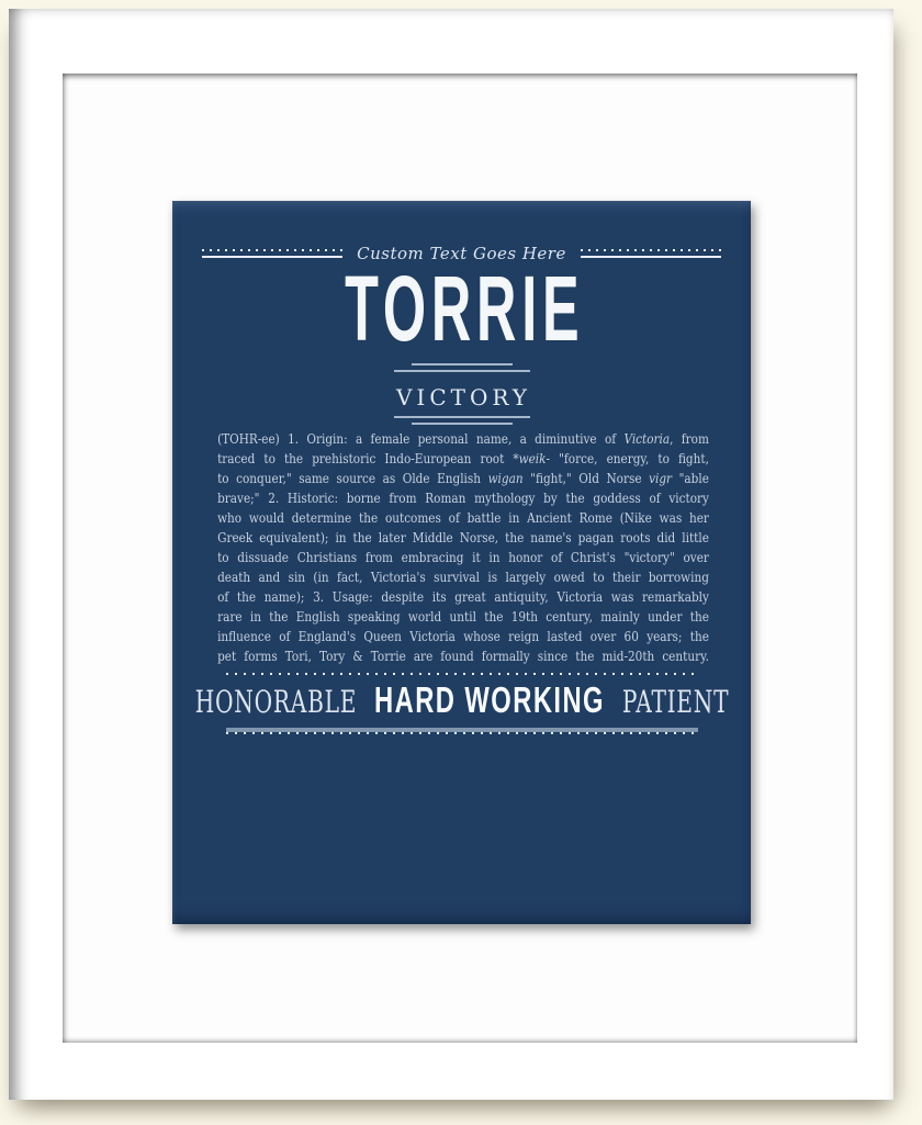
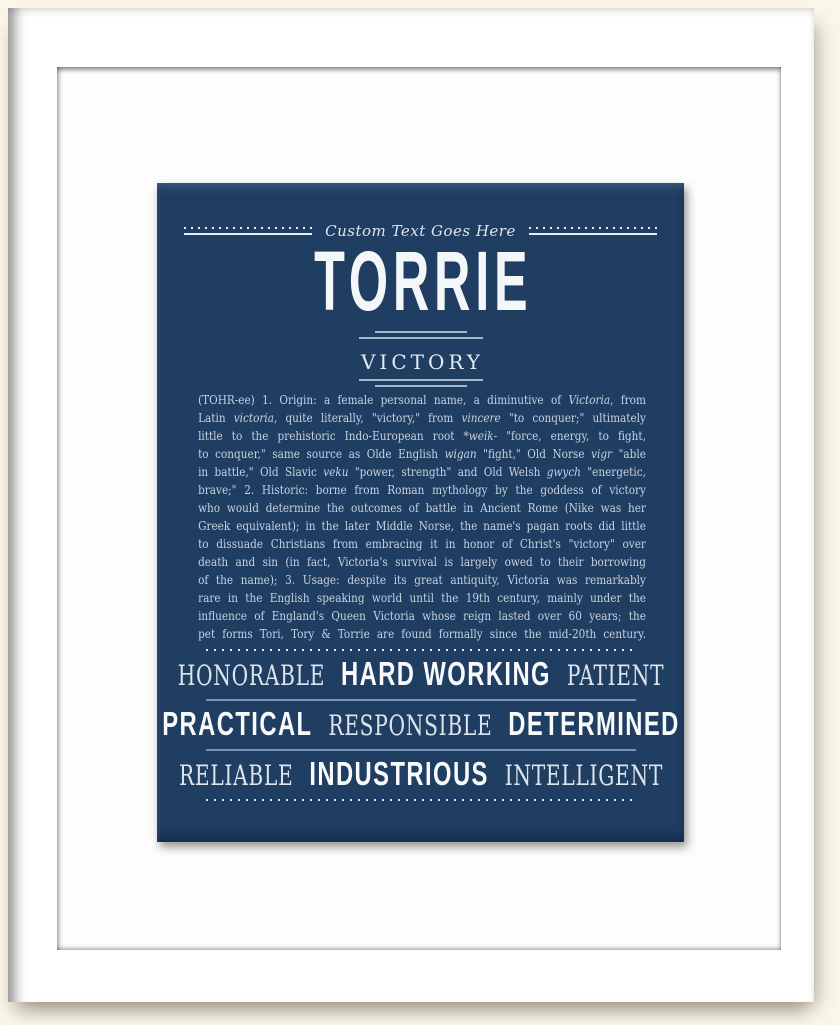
  Custom Text Goes Here
  TORRIE
  VICTORY
  (TOHR-ee) 1. Origin: a female personal name, a diminutive of Victoria, from
+ Latin victoria, quite literally, "victory," from vincere "to conquer;" ultimately
- traced to the prehistoric Indo-European root *weik- "force, energy, to fight,
+ little to the prehistoric Indo-European root *weik- "force, energy, to fight,
  to conquer," same source as Olde English wigan "fight," Old Norse vigr "able
+ in battle," Old Slavic veku "power, strength" and Old Welsh gwych "energetic,
  brave;" 2. Historic: borne from Roman mythology by the goddess of victory
  who would determine the outcomes of battle in Ancient Rome (Nike was her
  Greek equivalent); in the later Middle Norse, the name's pagan roots did little
  to dissuade Christians from embracing it in honor of Christ's "victory" over
  death and sin (in fact, Victoria's survival is largely owed to their borrowing
  of the name); 3. Usage: despite its great antiquity, Victoria was remarkably
  rare in the English speaking world until the 19th century, mainly under the
  influence of England's Queen Victoria whose reign lasted over 60 years; the
  pet forms Tori, Tory & Torrie are found formally since the mid-20th century.
  HONORABLE
  HARD WORKING
  PATIENT
+ PRACTICAL
+ RESPONSIBLE
+ DETERMINED
+ RELIABLE
+ INDUSTRIOUS
+ INTELLIGENT
